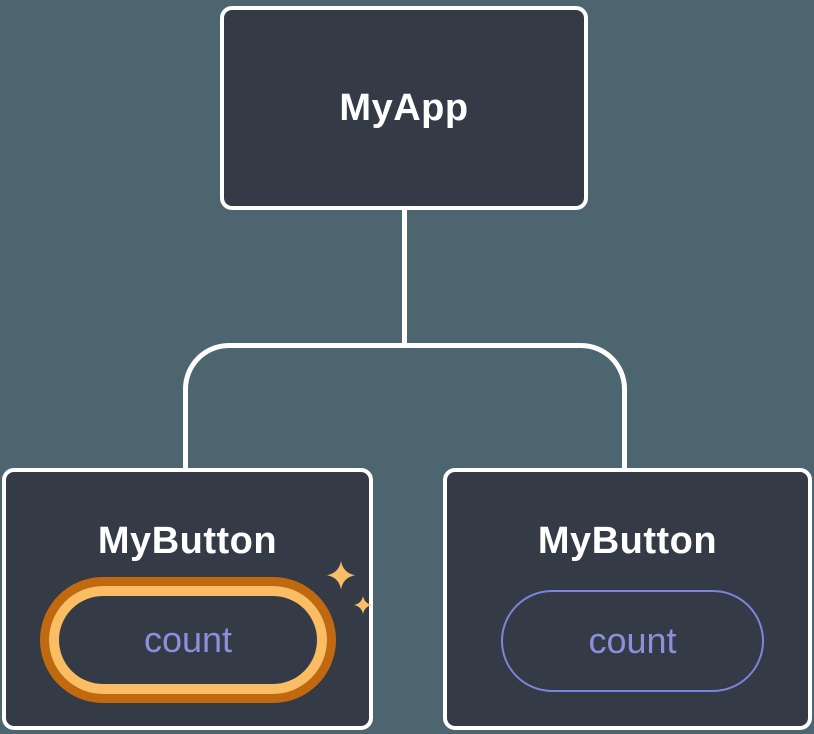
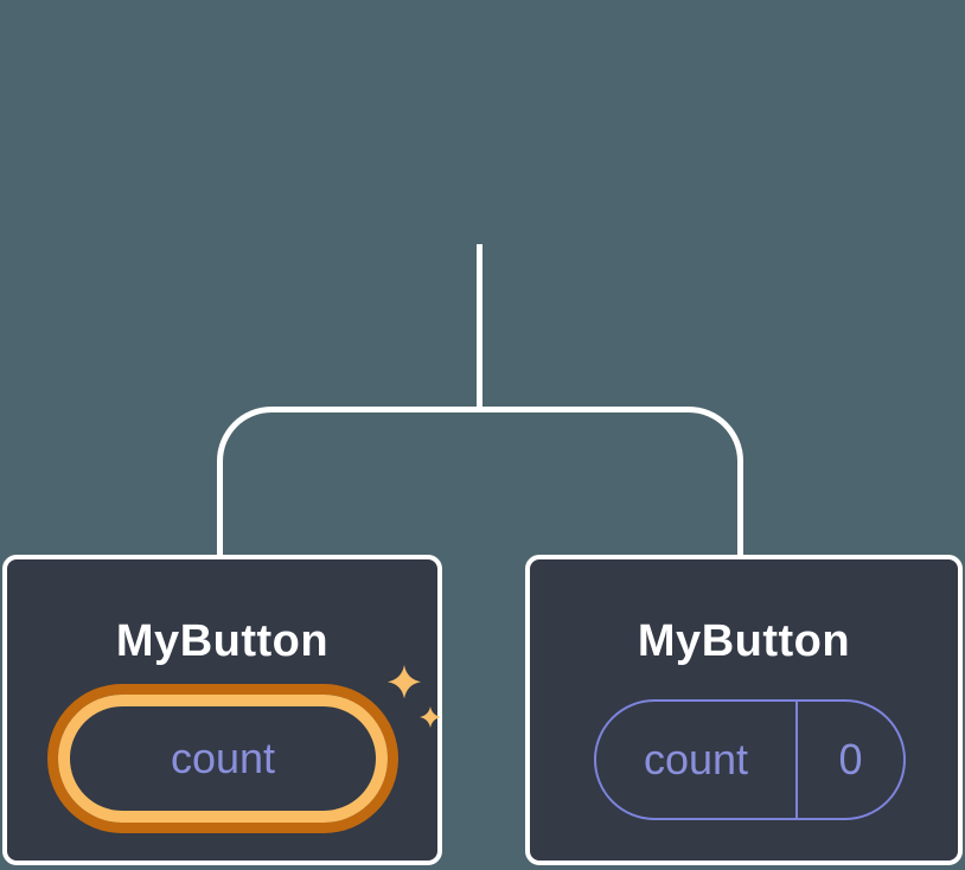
- MyApp
  MyButton
  count
  MyButton
  count
+ 0
